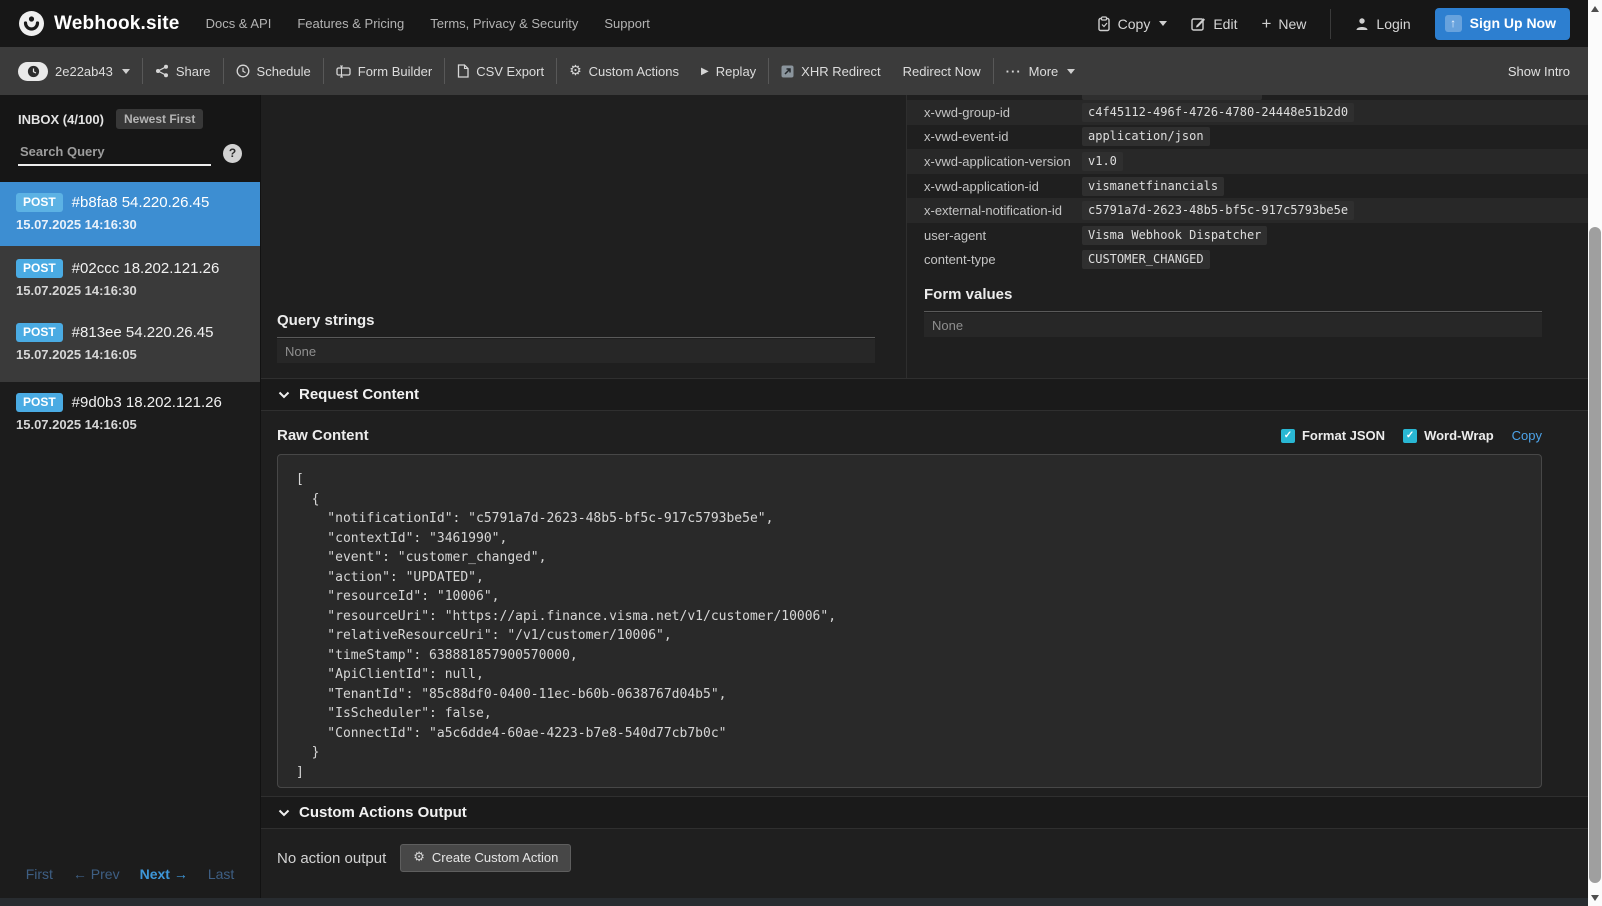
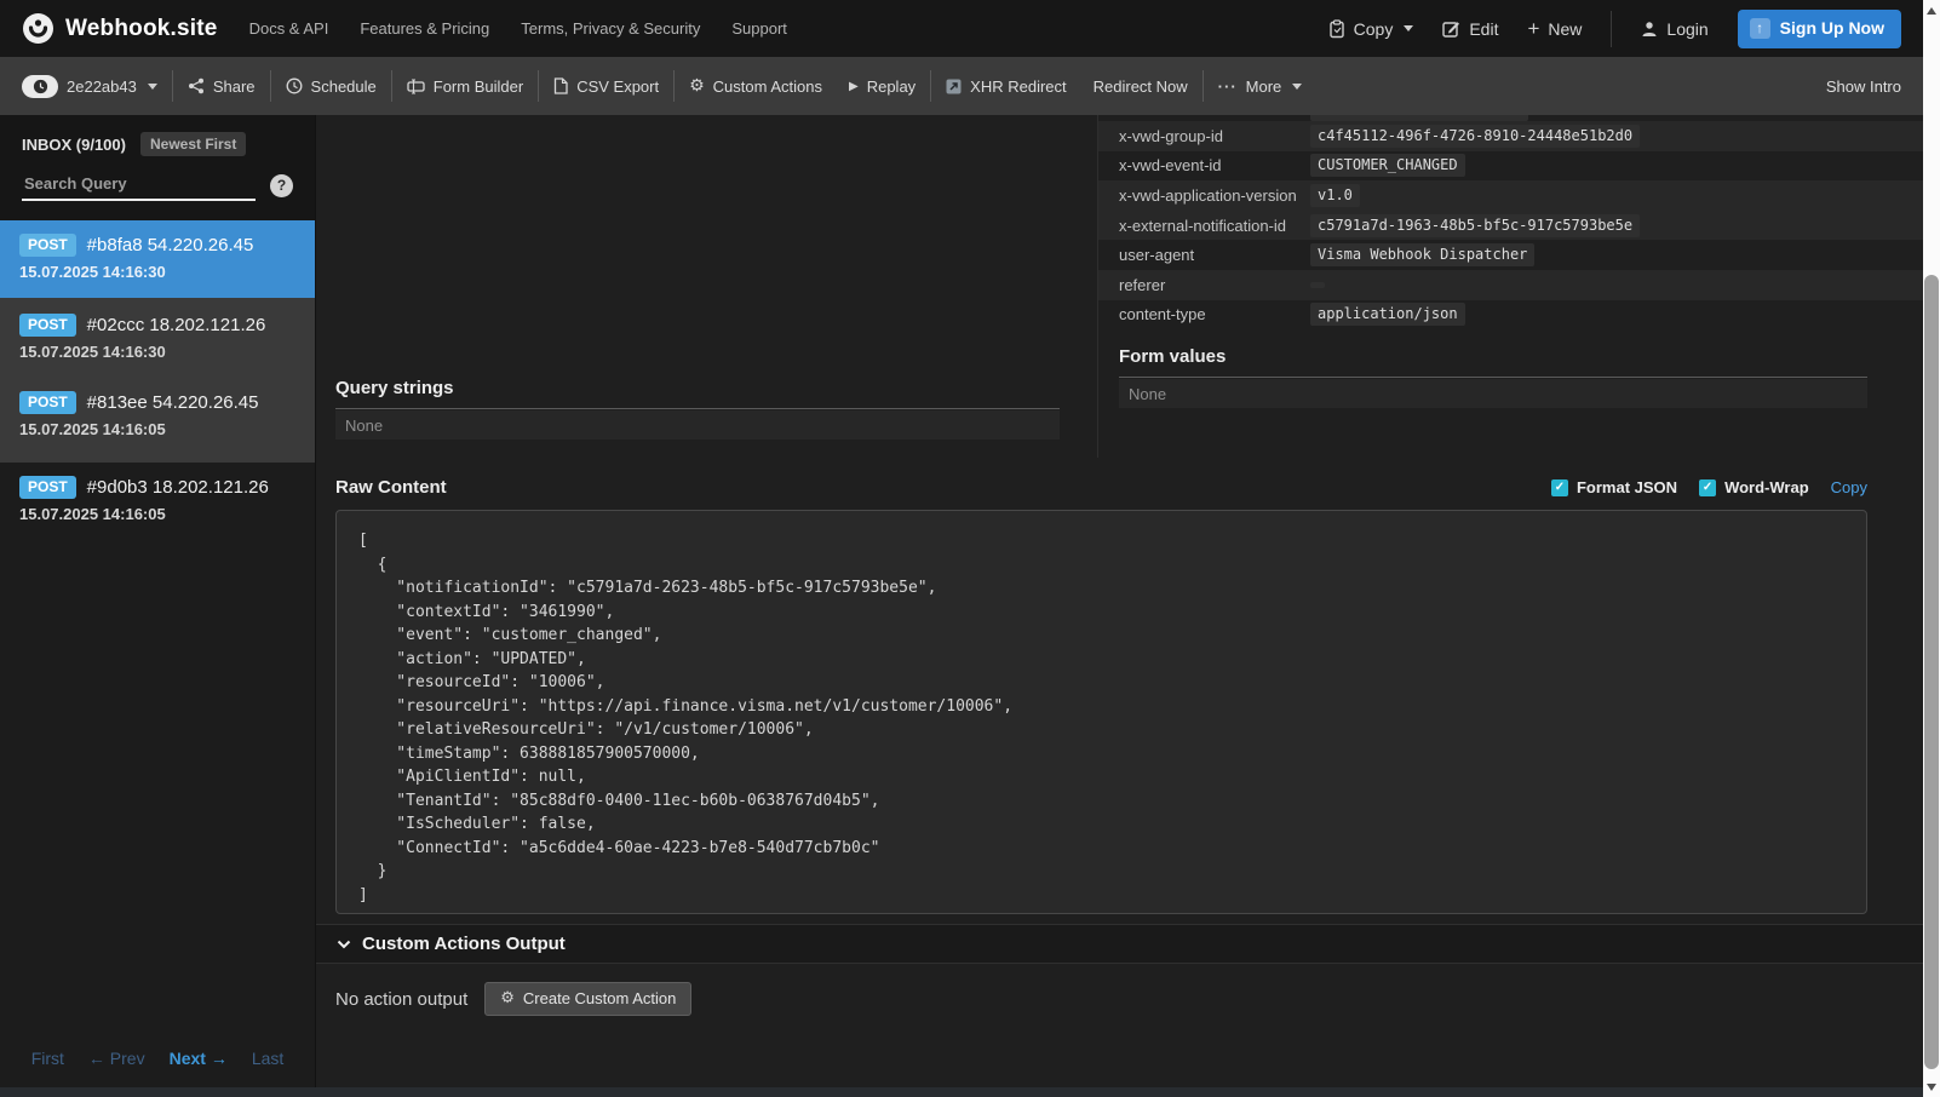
  Webhook.site
  Docs & API
  Features & Pricing
  Terms, Privacy & Security
  Support
  Copy
  Edit
  +
  New
  Login
  ↑
  Sign Up Now
  2e22ab43
  Share
  Schedule
  Form Builder
  CSV Export
  ⚙
  Custom Actions
  ▶
  Replay
  XHR Redirect
  Redirect Now
  ···
  More
  Show Intro
- INBOX (4/100)
+ INBOX (9/100)
  Newest First
  Search Query
  ?
  POST
  #b8fa8 54.220.26.45
  15.07.2025 14:16:30
  POST
  #02ccc 18.202.121.26
  15.07.2025 14:16:30
  POST
  #813ee 54.220.26.45
  15.07.2025 14:16:05
  POST
  #9d0b3 18.202.121.26
  15.07.2025 14:16:05
  First
  ← Prev
  Next →
  Last
  Query strings
  None
  x-vwd-group-id
- c4f45112-496f-4726-4780-24448e51b2d0
+ c4f45112-496f-4726-8910-24448e51b2d0
  x-vwd-event-id
- application/json
+ CUSTOMER_CHANGED
  x-vwd-application-version
  v1.0
- x-vwd-application-id
- vismanetfinancials
  x-external-notification-id
- c5791a7d-2623-48b5-bf5c-917c5793be5e
+ c5791a7d-1963-48b5-bf5c-917c5793be5e
  user-agent
  Visma Webhook Dispatcher
+ referer
  content-type
- CUSTOMER_CHANGED
+ application/json
  Form values
  None
- Request Content
  Raw Content
  ✓
  Format JSON
  ✓
  Word-Wrap
  Copy
  [
  {
  "notificationId": "c5791a7d-2623-48b5-bf5c-917c5793be5e",
  "contextId": "3461990",
  "event": "customer_changed",
  "action": "UPDATED",
  "resourceId": "10006",
  "resourceUri": "https://api.finance.visma.net/v1/customer/10006",
  "relativeResourceUri": "/v1/customer/10006",
  "timeStamp": 638881857900570000,
  "ApiClientId": null,
  "TenantId": "85c88df0-0400-11ec-b60b-0638767d04b5",
  "IsScheduler": false,
  "ConnectId": "a5c6dde4-60ae-4223-b7e8-540d77cb7b0c"
  }
  ]
  Custom Actions Output
  No action output
  ⚙
  Create Custom Action
